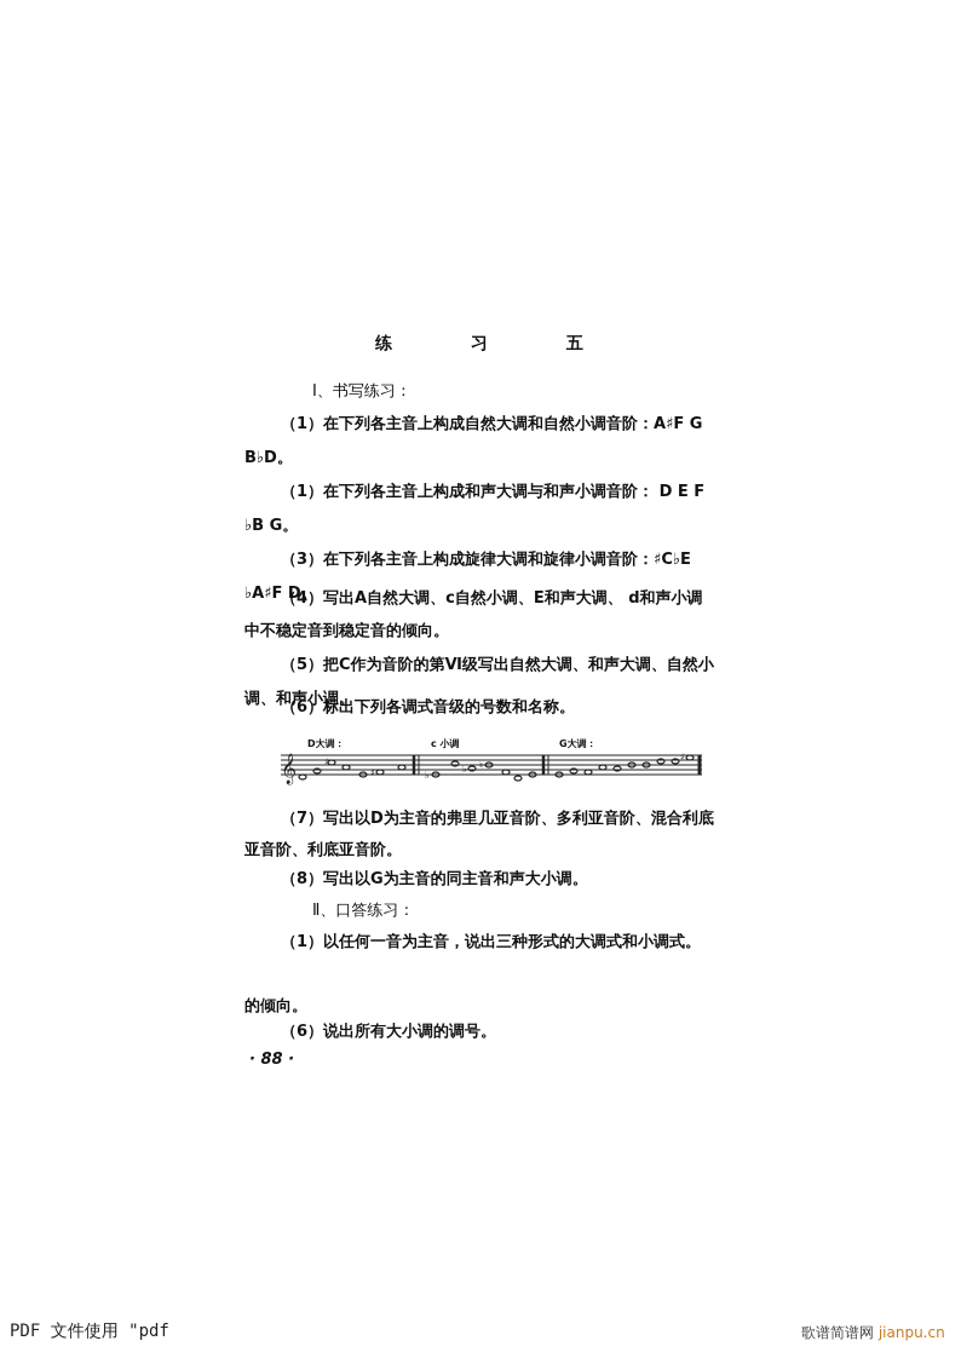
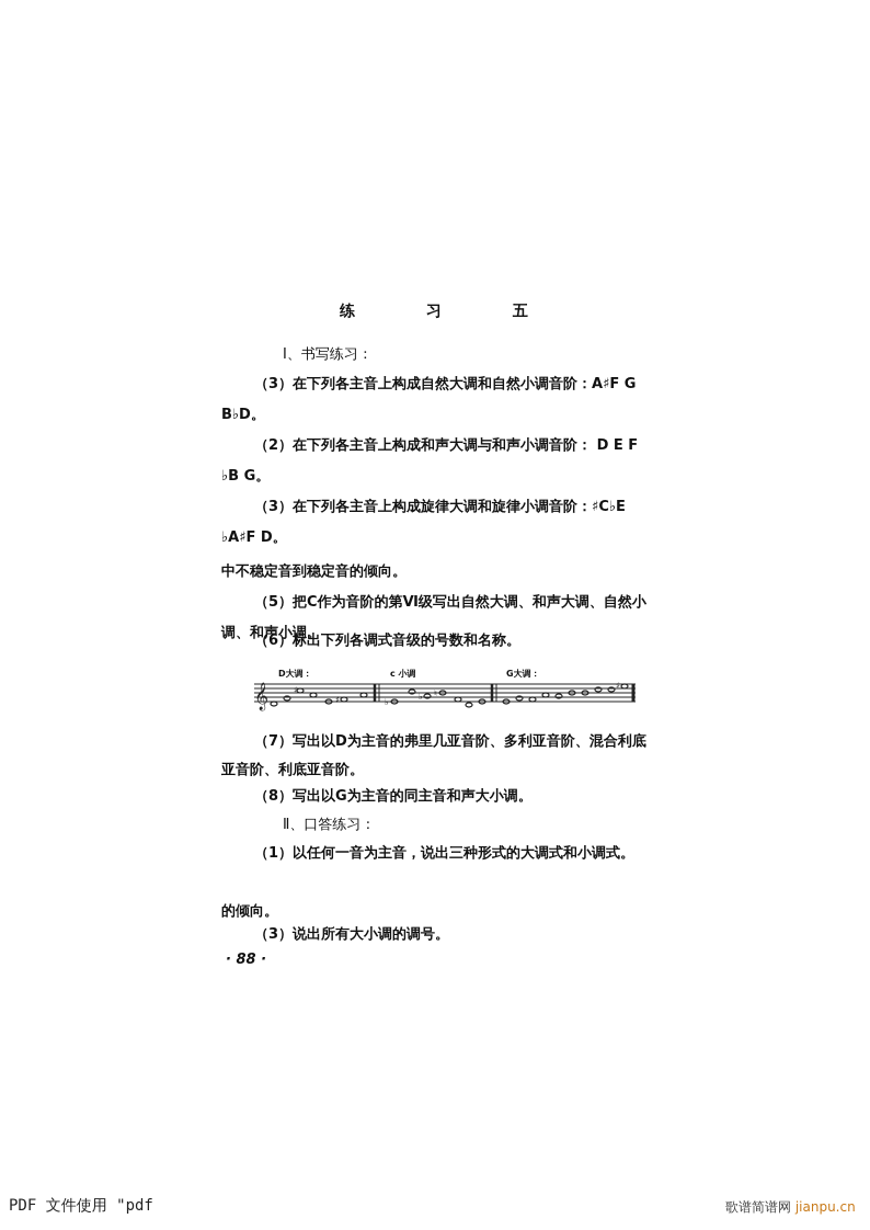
  练 习 五
  Ⅰ、书写练习：
- （1）在下列各主音上构成自然大调和自然小调音阶：A♯F G
+ （3）在下列各主音上构成自然大调和自然小调音阶：A♯F G
  B♭D。
- （1）在下列各主音上构成和声大调与和声小调音阶： D E F
+ （2）在下列各主音上构成和声大调与和声小调音阶： D E F
  ♭B G。
  （3）在下列各主音上构成旋律大调和旋律小调音阶：♯C♭E
  ♭A♯F D。
- （4）写出A自然大调、c自然小调、E和声大调、 d和声小调
  中不稳定音到稳定音的倾向。
  （5）把C作为音阶的第Ⅵ级写出自然大调、和声大调、自然小
  调、和声小调。
  （6）标出下列各调式音级的号数和名称。
  𝄞
  ♯
  ♯
  ♭
  ♭
  ♮
  ♯
  D大调：
  c 小调
  G大调：
  （7）写出以D为主音的弗里几亚音阶、多利亚音阶、混合利底
  亚音阶、利底亚音阶。
  （8）写出以G为主音的同主音和声大小调。
  Ⅱ、口答练习：
  （1）以任何一音为主音，说出三种形式的大调式和小调式。
  的倾向。
- （6）说出所有大小调的调号。
+ （3）说出所有大小调的调号。
  · 88 ·
  PDF 文件使用 "pdf
  歌谱简谱网 jianpu.cn
